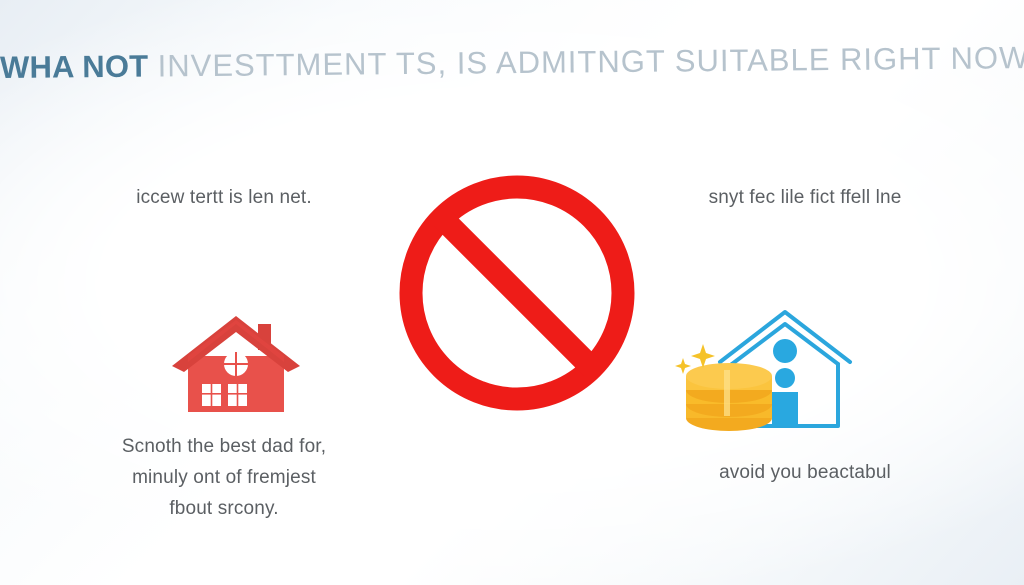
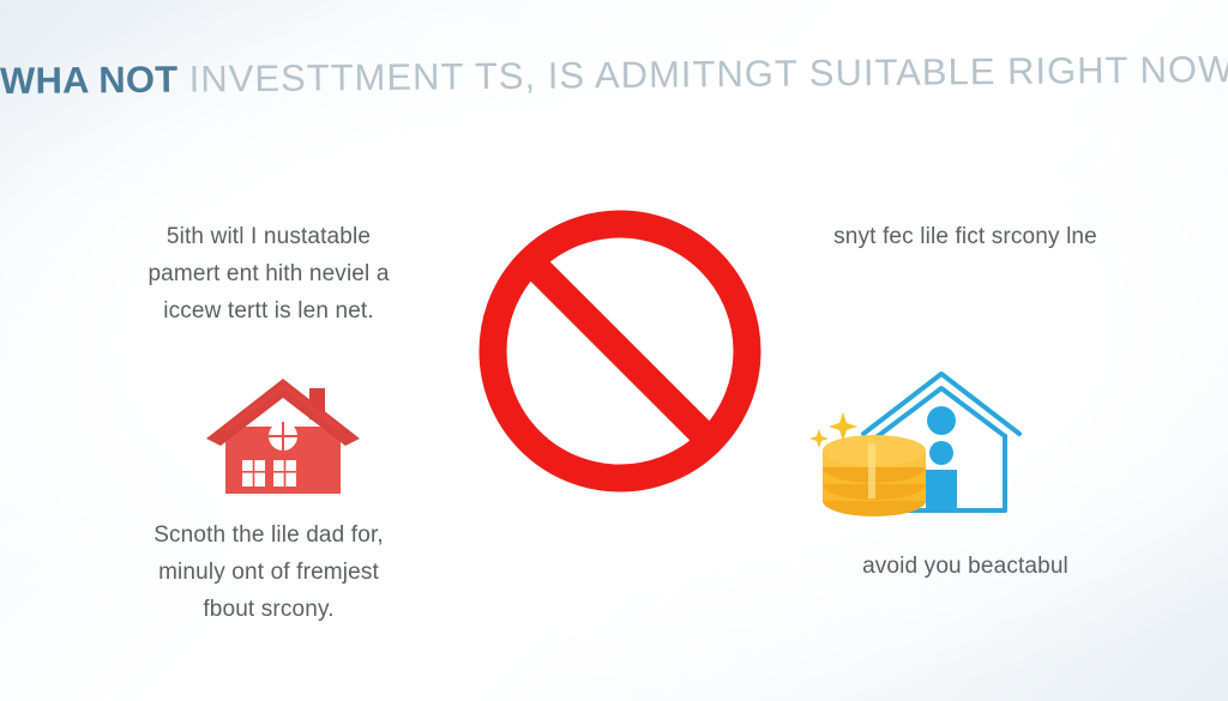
  WHA NOT INVESTTMENT TS, IS ADMITNGT SUITABLE RIGHT NOW
+ 5ith witl I nustatable
+ pamert ent hith neviel a
  iccew tertt is len net.
- snyt fec lile fict ffell lne
+ snyt fec lile fict srcony lne
- Scnoth the best dad for,
+ Scnoth the lile dad for,
  minuly ont of fremjest
  fbout srcony.
  avoid you beactabul
